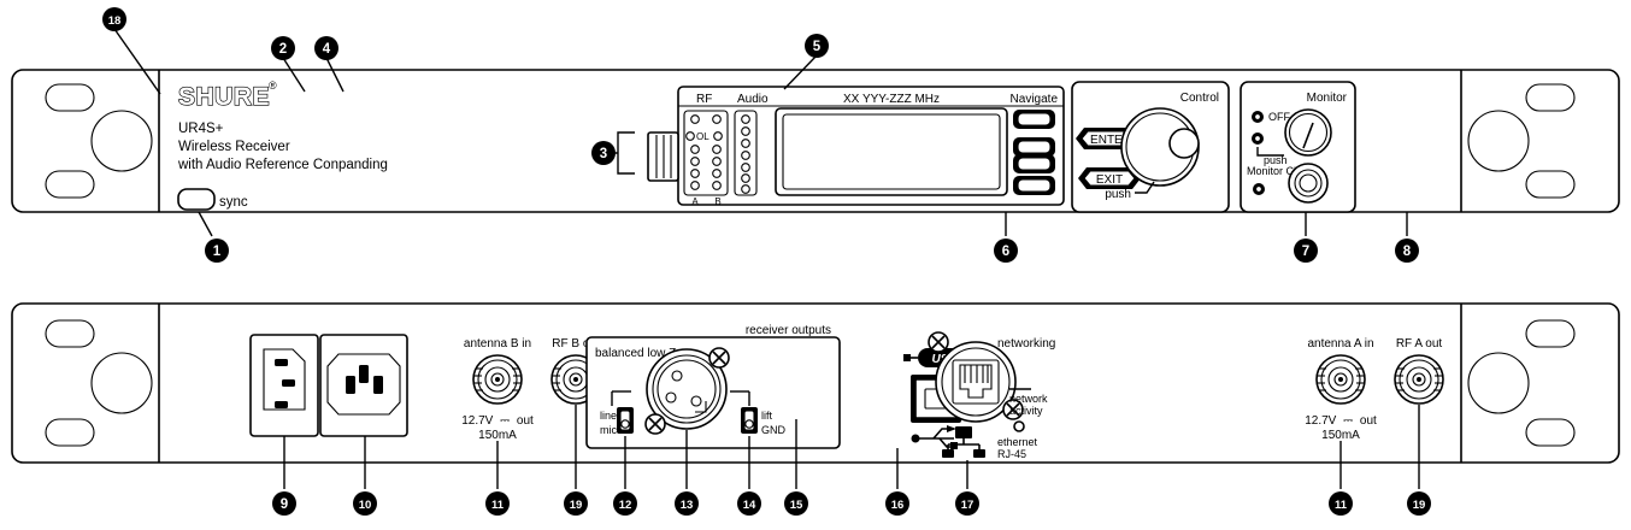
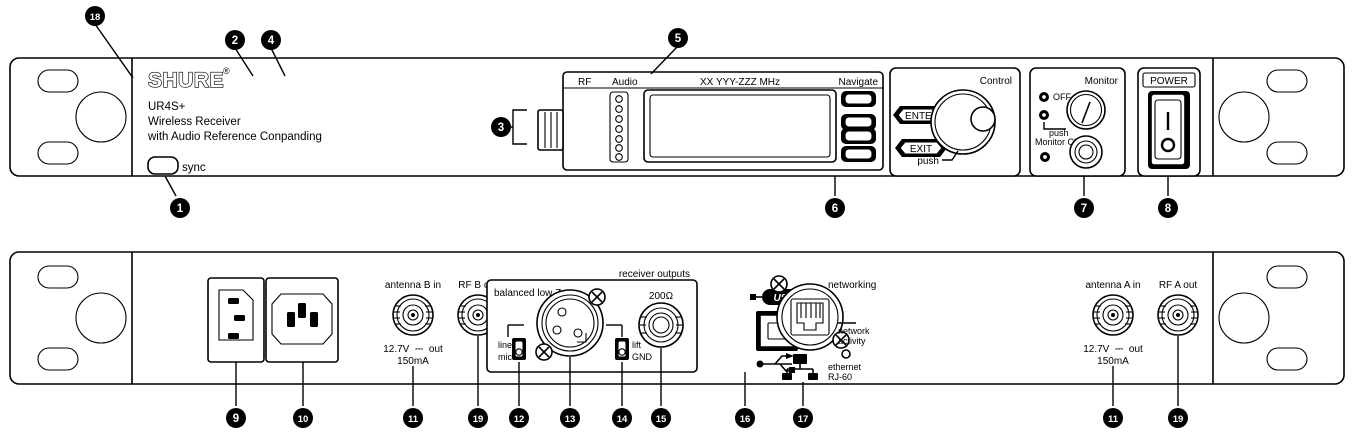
  SHURE
  ®
  UR4S+
  Wireless Receiver
  with Audio Reference Conpanding
  sync
  RF
  Audio
  XX YYY-ZZZ MHz
  Navigate
- OL
- A
- B
  Control
  ENTE
  EXIT
  push
  Monitor
  OFF
  push
  Monitor C
+ POWER
  antenna B in
  12.7V ⎓ out
  150mA
  receiver outputs
  balanced low
  line
  mic
  lift
  GND
+ 200Ω
  networking
  network
  activity
  ethernet
- RJ-45
+ RJ-60
  antenna A in
  12.7V ⎓ out
  150mA
  RF A out
  18
  2
  4
  5
  3
  1
  6
  7
  8
  9
  10
  11
  19
  12
  13
  14
  15
  16
  17
  11
  19
